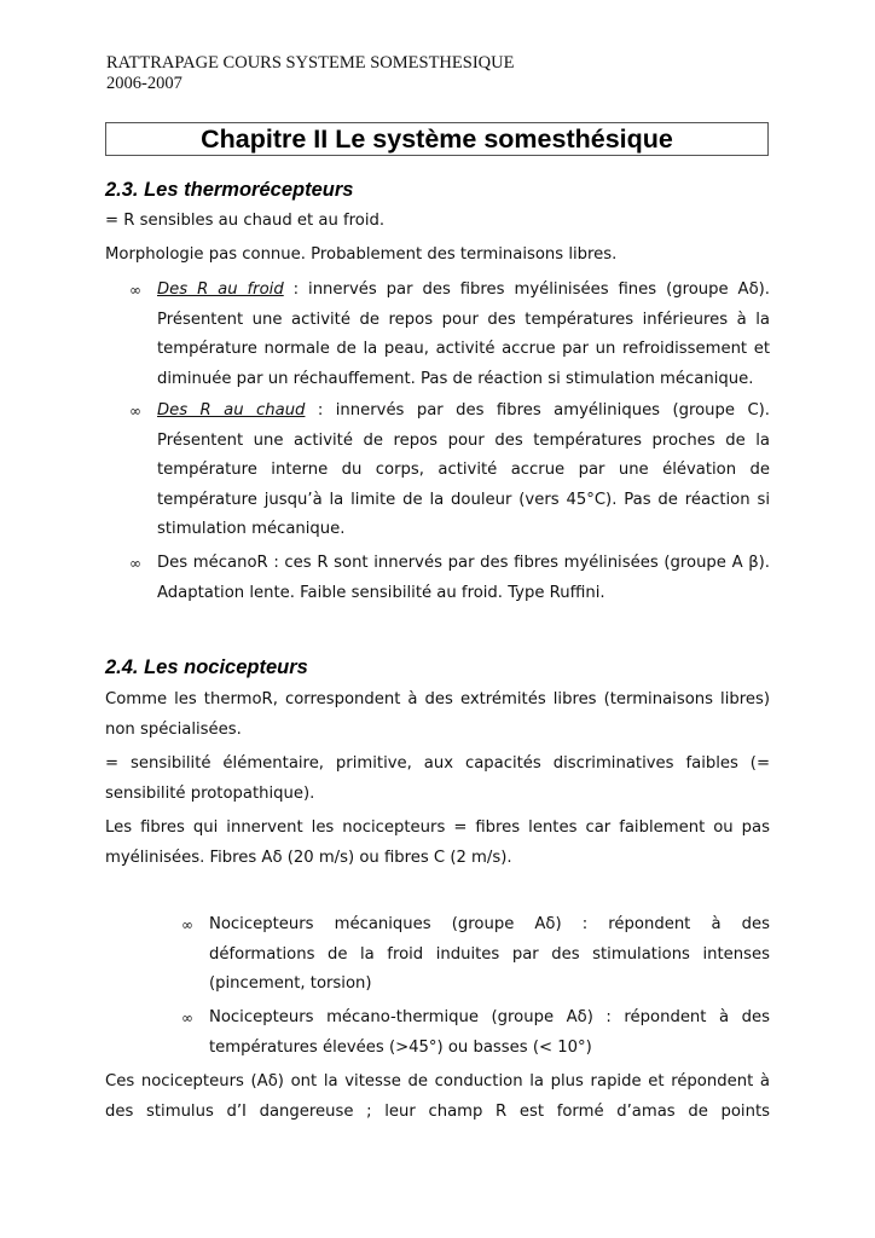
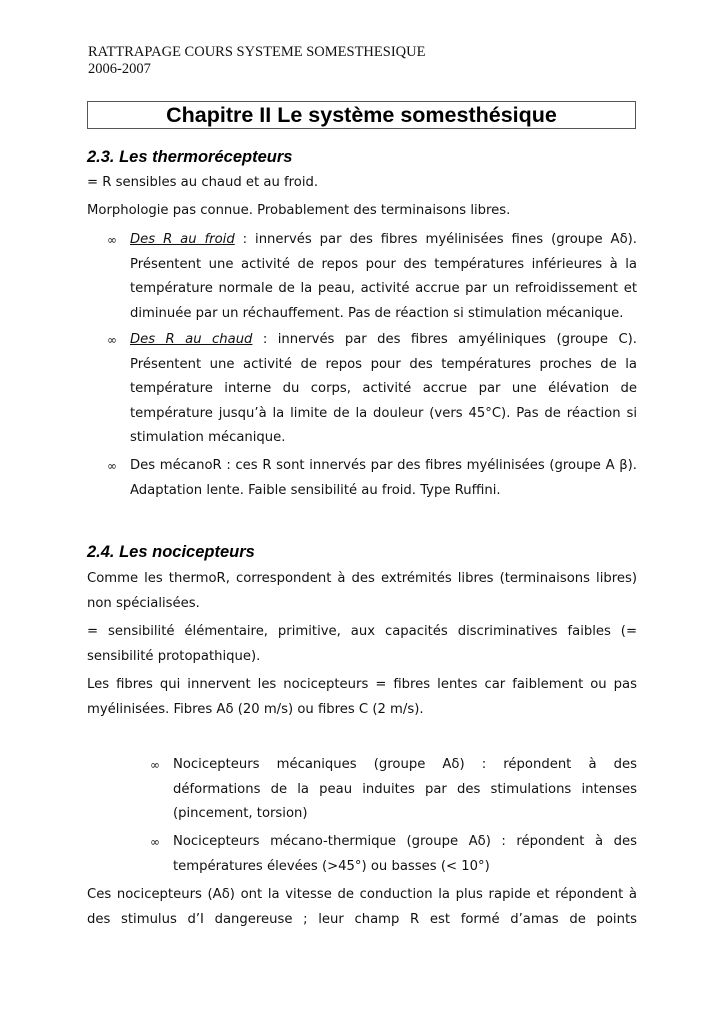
  RATTRAPAGE COURS SYSTEME SOMESTHESIQUE
  2006-2007
  Chapitre II Le système somesthésique
  2.3. Les thermorécepteurs
  = R sensibles au chaud et au froid.
  Morphologie pas connue. Probablement des terminaisons libres.
  ∞
  Des R au froid : innervés par des fibres myélinisées fines (groupe Aδ). Présentent une activité de repos pour des températures inférieures à la température normale de la peau, activité accrue par un refroidissement et diminuée par un réchauffement. Pas de réaction si stimulation mécanique.
  ∞
  Des R au chaud : innervés par des fibres amyéliniques (groupe C). Présentent une activité de repos pour des températures proches de la température interne du corps, activité accrue par une élévation de température jusqu’à la limite de la douleur (vers 45°C). Pas de réaction si stimulation mécanique.
  ∞
  Des mécanoR : ces R sont innervés par des fibres myélinisées (groupe A β). Adaptation lente. Faible sensibilité au froid. Type Ruffini.
  2.4. Les nocicepteurs
  Comme les thermoR, correspondent à des extrémités libres (terminaisons libres) non spécialisées.
  = sensibilité élémentaire, primitive, aux capacités discriminatives faibles (= sensibilité protopathique).
  Les fibres qui innervent les nocicepteurs = fibres lentes car faiblement ou pas myélinisées. Fibres Aδ (20 m/s) ou fibres C (2 m/s).
  ∞
- Nocicepteurs mécaniques (groupe Aδ) : répondent à des déformations de la froid induites par des stimulations intenses (pincement, torsion)
+ Nocicepteurs mécaniques (groupe Aδ) : répondent à des déformations de la peau induites par des stimulations intenses (pincement, torsion)
  ∞
  Nocicepteurs mécano-thermique (groupe Aδ) : répondent à des températures élevées (>45°) ou basses (< 10°)
  Ces nocicepteurs (Aδ) ont la vitesse de conduction la plus rapide et répondent à des stimulus d’I dangereuse ; leur champ R est formé d’amas de points
